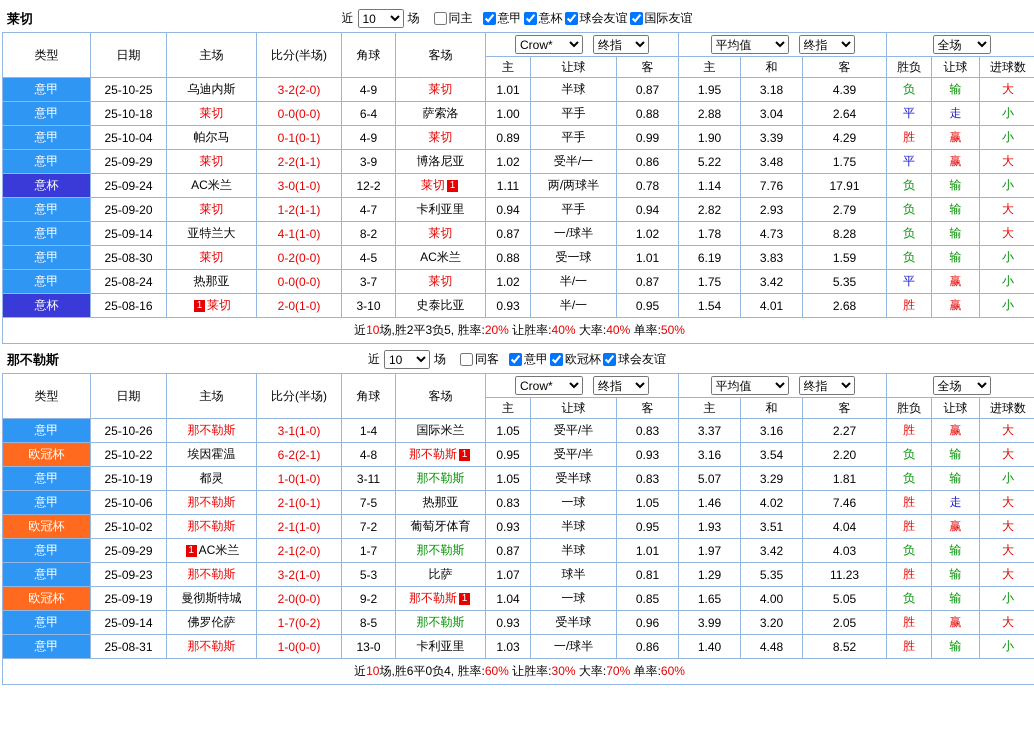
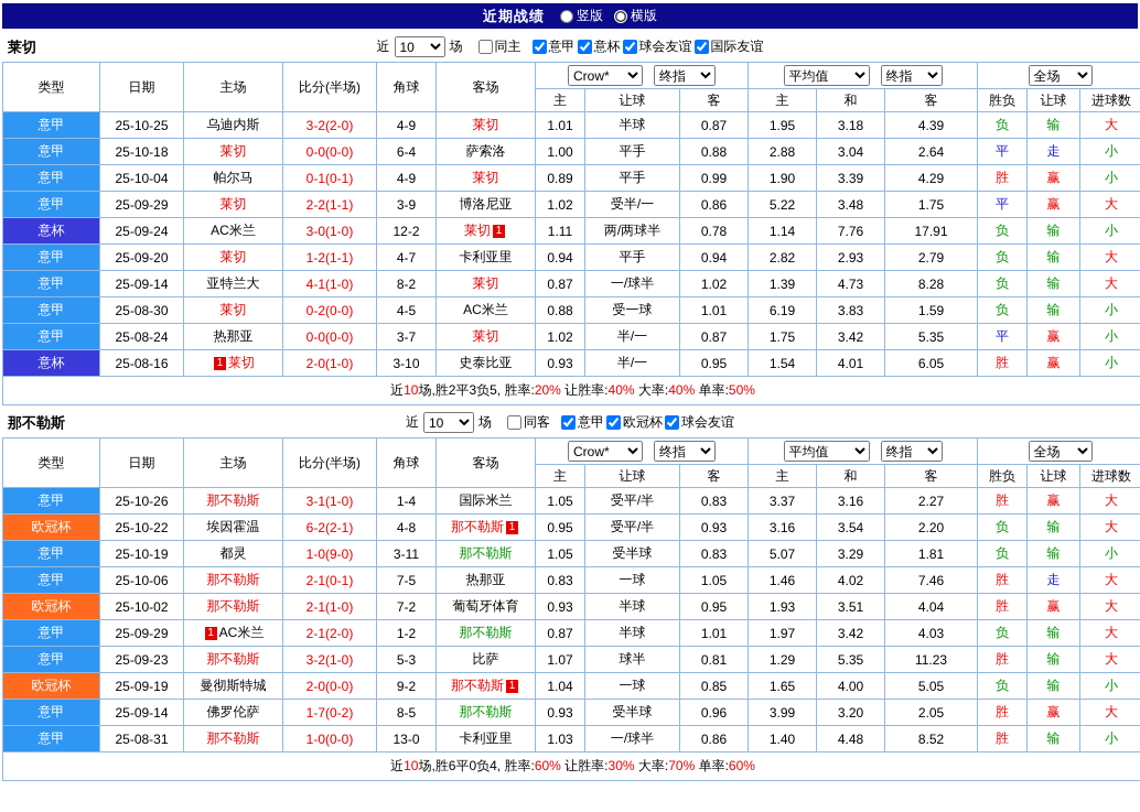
+ 近期战绩
+ 竖版
+ 横版
  莱切
  近
  10
  场
  同主
  意甲
  意杯
  球会友谊
  国际友谊
  类型	日期	主场	比分(半场)	角球	客场	Crow* 终指	平均值 终指	全场
  主	让球	客	主	和	客	胜负	让球	进球数
  意甲	25-10-25	乌迪内斯	3-2(2-0)	4-9	莱切	1.01	半球	0.87	1.95	3.18	4.39	负	输	大
  意甲	25-10-18	莱切	0-0(0-0)	6-4	萨索洛	1.00	平手	0.88	2.88	3.04	2.64	平	走	小
  意甲	25-10-04	帕尔马	0-1(0-1)	4-9	莱切	0.89	平手	0.99	1.90	3.39	4.29	胜	赢	小
  意甲	25-09-29	莱切	2-2(1-1)	3-9	博洛尼亚	1.02	受半/一	0.86	5.22	3.48	1.75	平	赢	大
  意杯	25-09-24	AC米兰	3-0(1-0)	12-2	莱切 1	1.11	两/两球半	0.78	1.14	7.76	17.91	负	输	小
  意甲	25-09-20	莱切	1-2(1-1)	4-7	卡利亚里	0.94	平手	0.94	2.82	2.93	2.79	负	输	大
- 意甲	25-09-14	亚特兰大	4-1(1-0)	8-2	莱切	0.87	一/球半	1.02	1.78	4.73	8.28	负	输	大
+ 意甲	25-09-14	亚特兰大	4-1(1-0)	8-2	莱切	0.87	一/球半	1.02	1.39	4.73	8.28	负	输	大
  意甲	25-08-30	莱切	0-2(0-0)	4-5	AC米兰	0.88	受一球	1.01	6.19	3.83	1.59	负	输	小
  意甲	25-08-24	热那亚	0-0(0-0)	3-7	莱切	1.02	半/一	0.87	1.75	3.42	5.35	平	赢	小
- 意杯	25-08-16	1 莱切	2-0(1-0)	3-10	史泰比亚	0.93	半/一	0.95	1.54	4.01	2.68	胜	赢	小
+ 意杯	25-08-16	1 莱切	2-0(1-0)	3-10	史泰比亚	0.93	半/一	0.95	1.54	4.01	6.05	胜	赢	小
  近10场,胜2平3负5, 胜率:20% 让胜率:40% 大率:40% 单率:50%
  那不勒斯
  近
  10
  场
  同客
  意甲
  欧冠杯
  球会友谊
  类型	日期	主场	比分(半场)	角球	客场	Crow* 终指	平均值 终指	全场
  主	让球	客	主	和	客	胜负	让球	进球数
  意甲	25-10-26	那不勒斯	3-1(1-0)	1-4	国际米兰	1.05	受平/半	0.83	3.37	3.16	2.27	胜	赢	大
  欧冠杯	25-10-22	埃因霍温	6-2(2-1)	4-8	那不勒斯 1	0.95	受平/半	0.93	3.16	3.54	2.20	负	输	大
- 意甲	25-10-19	都灵	1-0(1-0)	3-11	那不勒斯	1.05	受半球	0.83	5.07	3.29	1.81	负	输	小
+ 意甲	25-10-19	都灵	1-0(9-0)	3-11	那不勒斯	1.05	受半球	0.83	5.07	3.29	1.81	负	输	小
  意甲	25-10-06	那不勒斯	2-1(0-1)	7-5	热那亚	0.83	一球	1.05	1.46	4.02	7.46	胜	走	大
  欧冠杯	25-10-02	那不勒斯	2-1(1-0)	7-2	葡萄牙体育	0.93	半球	0.95	1.93	3.51	4.04	胜	赢	大
- 意甲	25-09-29	1 AC米兰	2-1(2-0)	1-7	那不勒斯	0.87	半球	1.01	1.97	3.42	4.03	负	输	大
+ 意甲	25-09-29	1 AC米兰	2-1(2-0)	1-2	那不勒斯	0.87	半球	1.01	1.97	3.42	4.03	负	输	大
  意甲	25-09-23	那不勒斯	3-2(1-0)	5-3	比萨	1.07	球半	0.81	1.29	5.35	11.23	胜	输	大
  欧冠杯	25-09-19	曼彻斯特城	2-0(0-0)	9-2	那不勒斯 1	1.04	一球	0.85	1.65	4.00	5.05	负	输	小
  意甲	25-09-14	佛罗伦萨	1-7(0-2)	8-5	那不勒斯	0.93	受半球	0.96	3.99	3.20	2.05	胜	赢	大
  意甲	25-08-31	那不勒斯	1-0(0-0)	13-0	卡利亚里	1.03	一/球半	0.86	1.40	4.48	8.52	胜	输	小
  近10场,胜6平0负4, 胜率:60% 让胜率:30% 大率:70% 单率:60%
